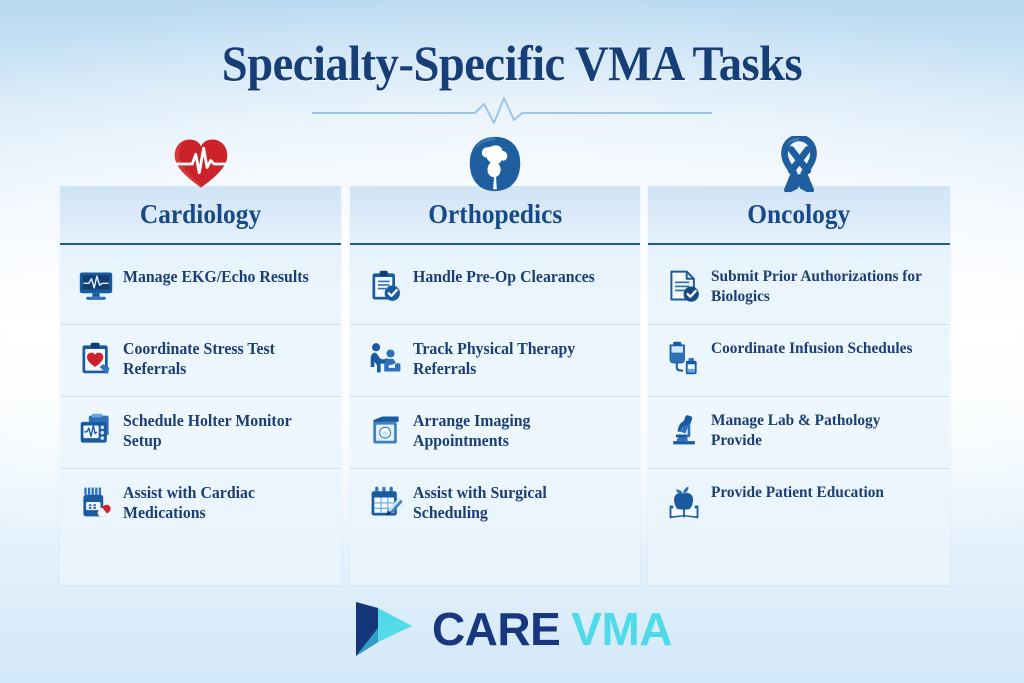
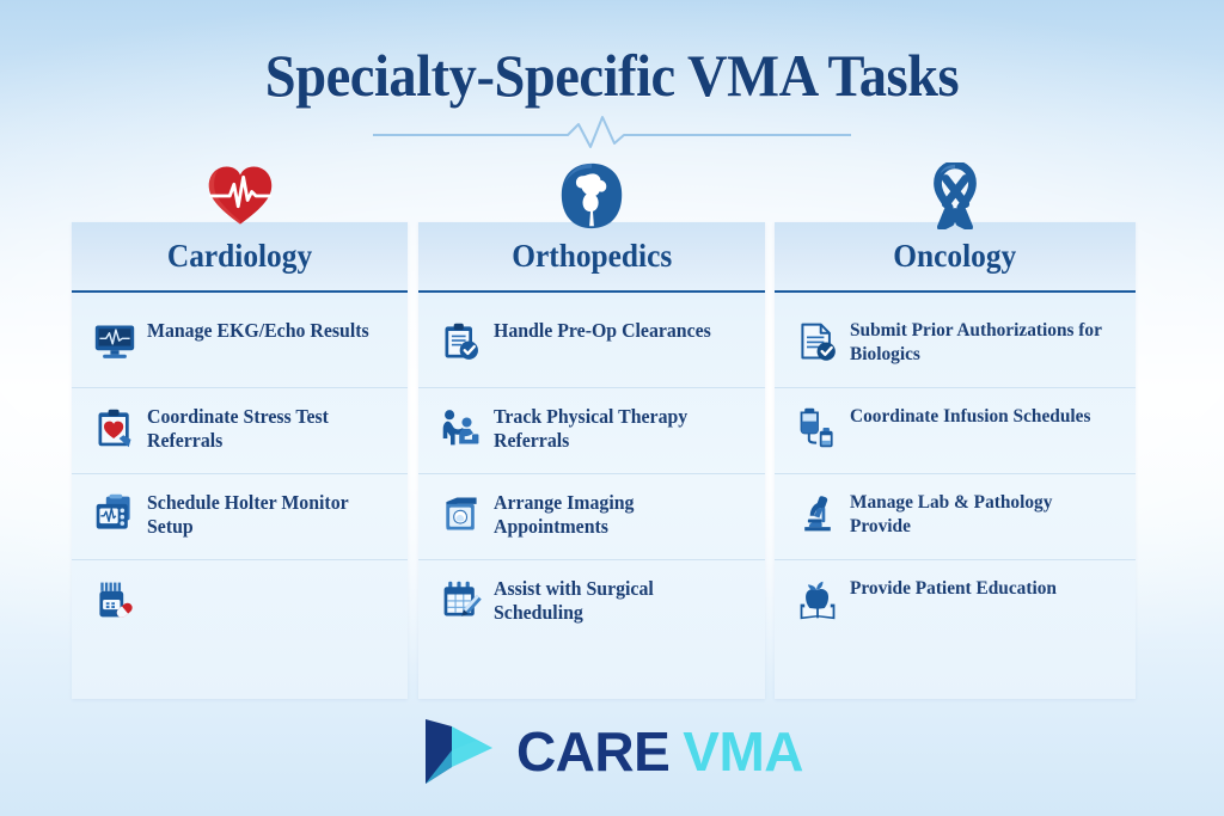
  Specialty-Specific VMA Tasks
  Cardiology
  Manage EKG/Echo Results
  Coordinate Stress Test Referrals
  Schedule Holter Monitor Setup
- Assist with Cardiac Medications
  Orthopedics
  Handle Pre-Op Clearances
  Track Physical Therapy Referrals
  Arrange Imaging Appointments
  Assist with Surgical Scheduling
  Oncology
  Submit Prior Authorizations for Biologics
  Coordinate Infusion Schedules
  Manage Lab & Pathology Provide
  Provide Patient Education
  CARE
  VMA
